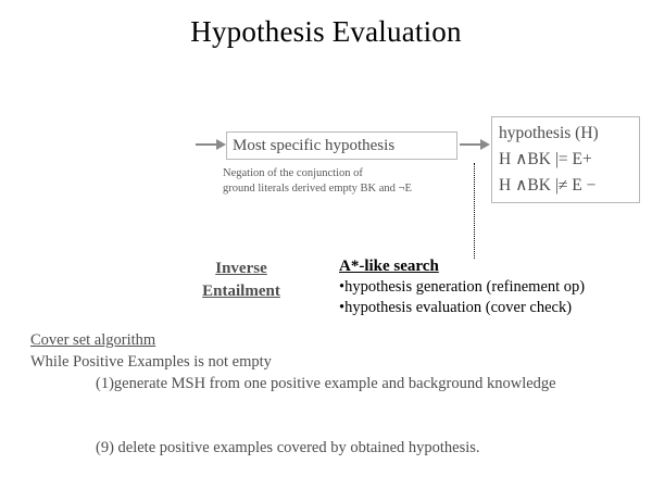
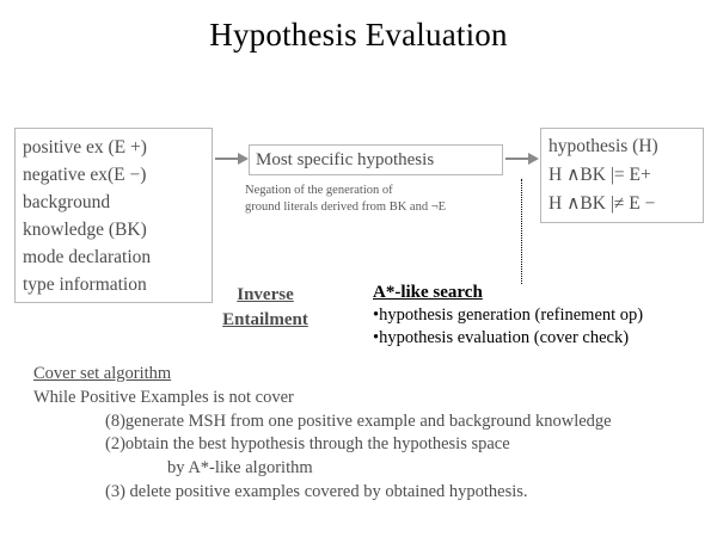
  Hypothesis Evaluation
+ positive ex (E +)
+ negative ex(E −)
+ background
+ knowledge (BK)
+ mode declaration
+ type information
  Most specific hypothesis
- Negation of the conjunction of
+ Negation of the generation of
- ground literals derived empty BK and ¬E
+ ground literals derived from BK and ¬E
  hypothesis (H)
  H ∧BK |= E+
  H ∧BK |≠ E −
  Inverse Entailment
  A*-like search
  •hypothesis generation (refinement op)
  •hypothesis evaluation (cover check)
  Cover set algorithm
- While Positive Examples is not empty
+ While Positive Examples is not cover
- (1)generate MSH from one positive example and background knowledge
+ (8)generate MSH from one positive example and background knowledge
+ (2)obtain the best hypothesis through the hypothesis space
+ by A*-like algorithm
- (9) delete positive examples covered by obtained hypothesis.
+ (3) delete positive examples covered by obtained hypothesis.
